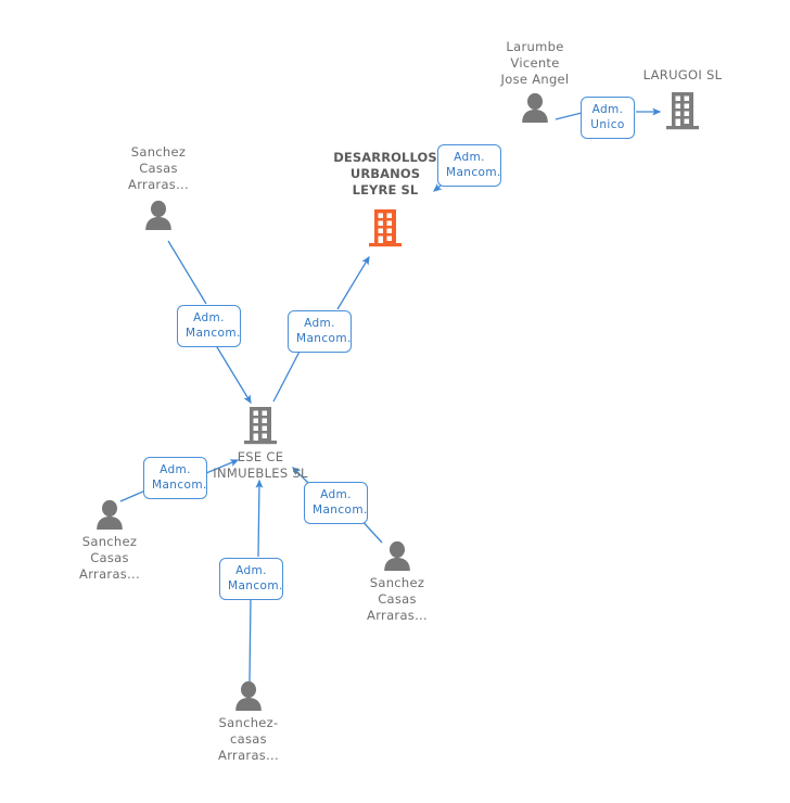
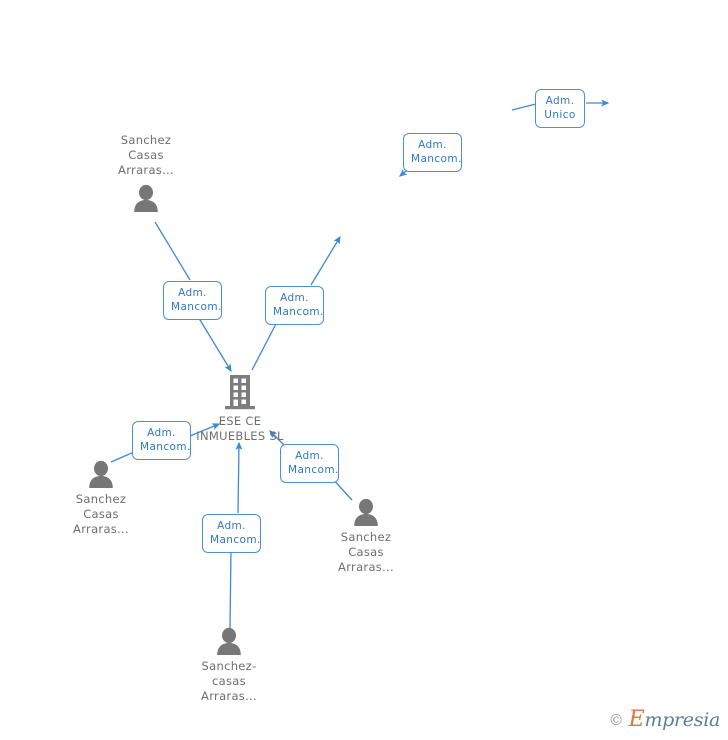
- Larumbe
- Vicente
- Jose Angel
- LARUGOI SL
- DESARROLLOS
- URBANOS
- LEYRE SL
  Sanchez
  Casas
  Arraras...
  ESE CE
  INMUEBLES SL
  Sanchez
  Casas
  Arraras...
  Sanchez
  Casas
  Arraras...
  Sanchez-
  casas
  Arraras...
  Adm.
  Unico
  Adm.
  Mancom.
  Adm.
  Mancom.
  Adm.
  Mancom.
  Adm.
  Mancom.
  Adm.
  Mancom.
  Adm.
  Mancom.
+ ©
+ Empresia
